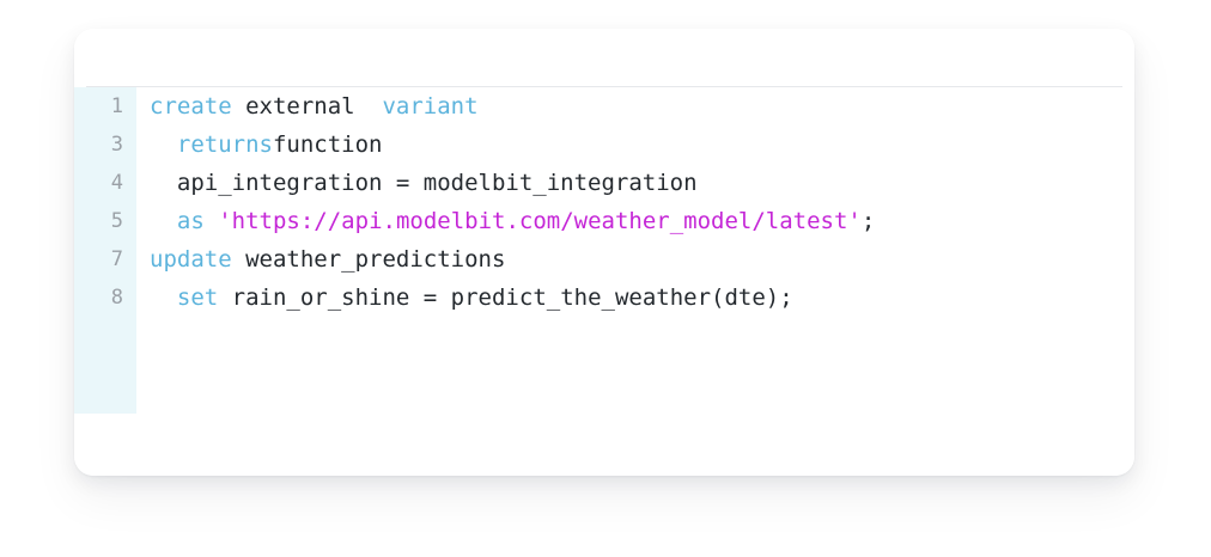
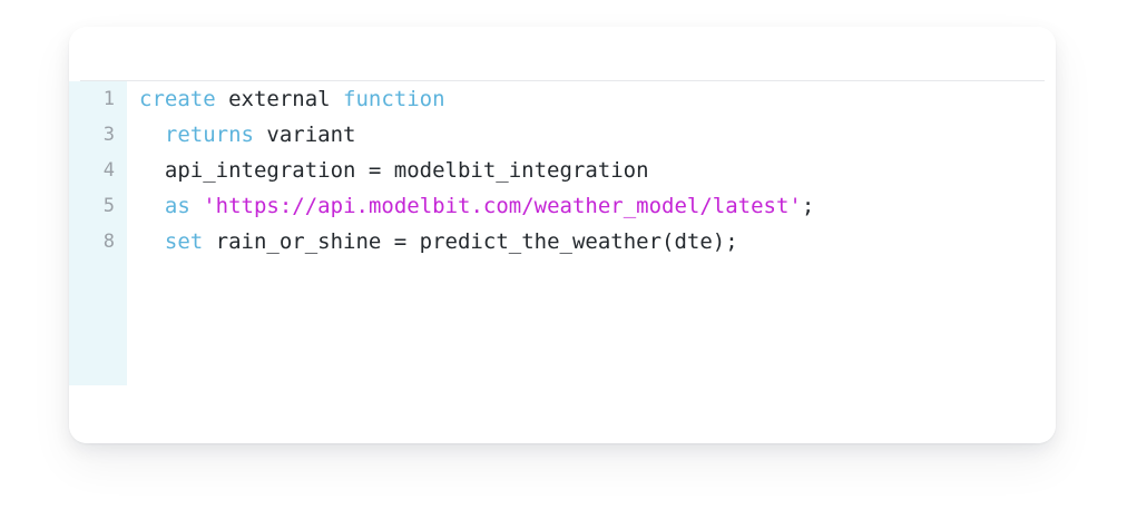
  1
- create external variant
+ create external function
  3
- returnsfunction
+ returns variant
  4
  api_integration = modelbit_integration
  5
  as 'https://api.modelbit.com/weather_model/latest';
- 7
- update weather_predictions
  8
  set rain_or_shine = predict_the_weather(dte);
